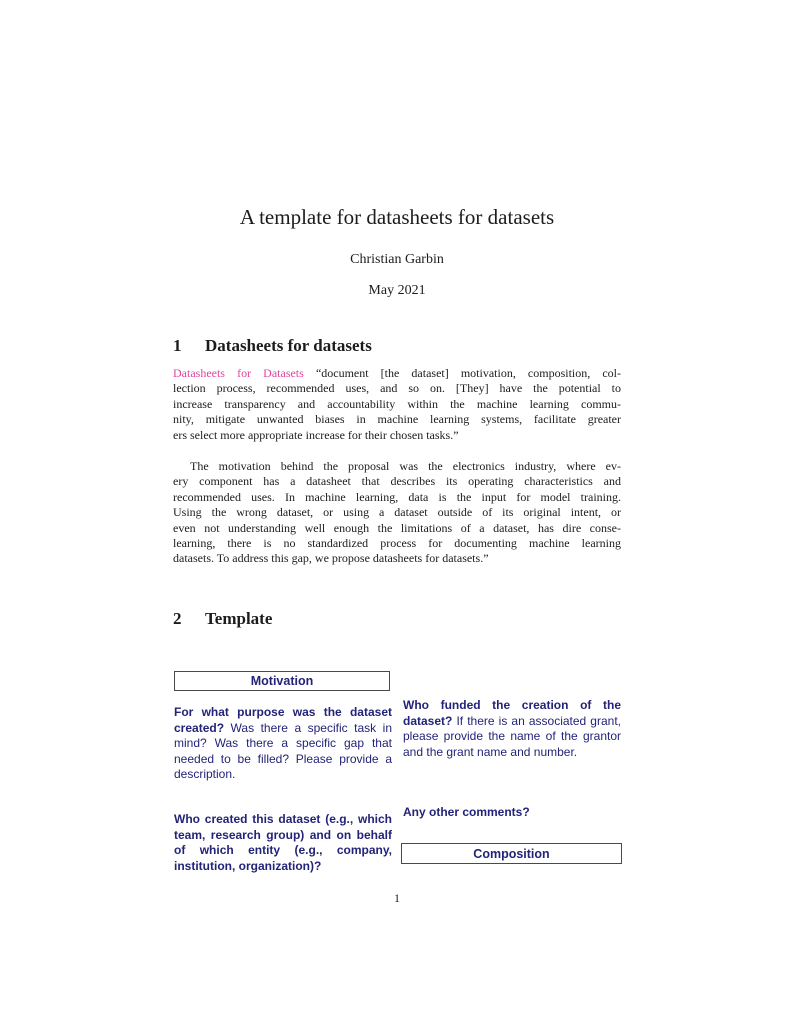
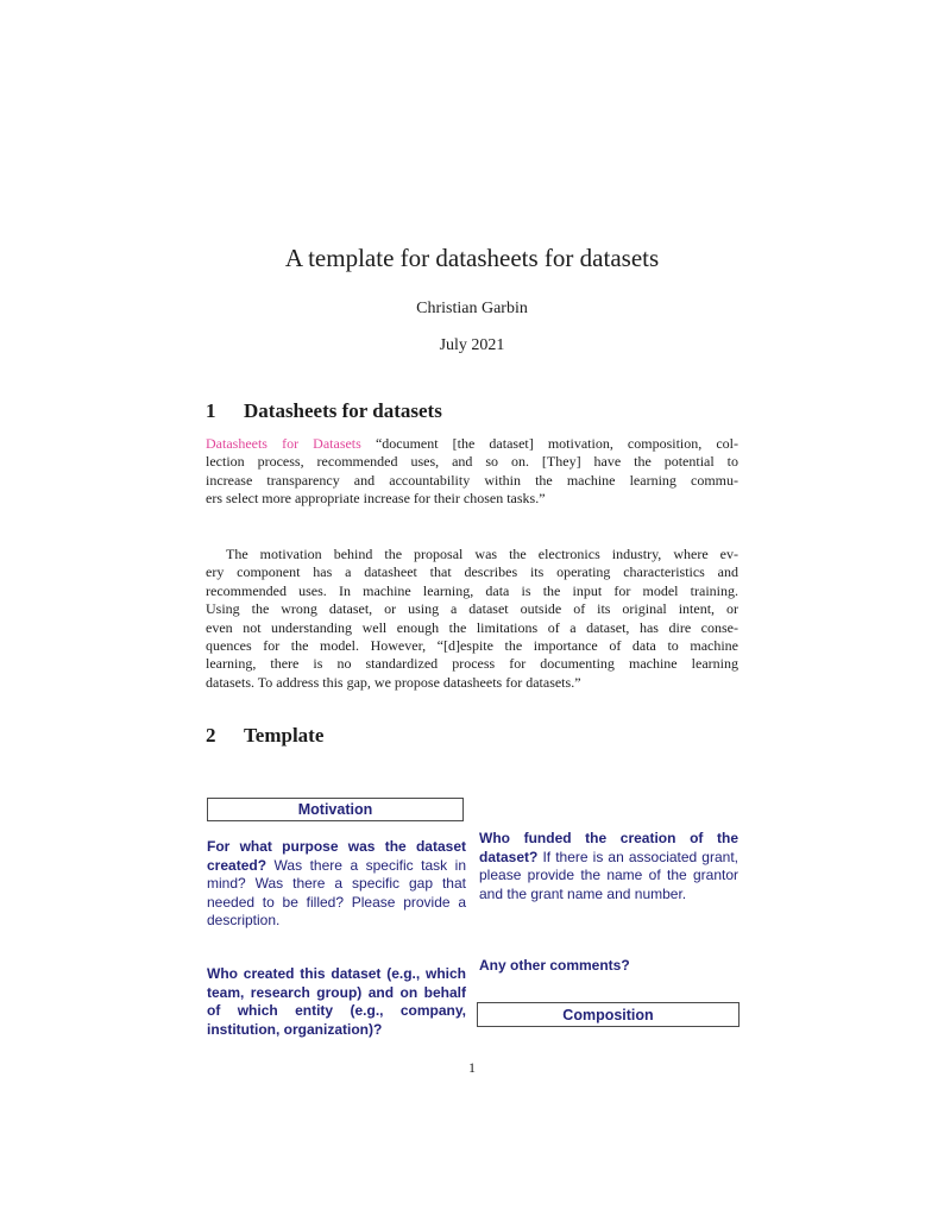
  A template for datasheets for datasets
  Christian Garbin
- May 2021
+ July 2021
  1 Datasheets for datasets
  Datasheets for Datasets “document [the dataset] motivation, composition, col-
  lection process, recommended uses, and so on. [They] have the potential to
  increase transparency and accountability within the machine learning commu-
- nity, mitigate unwanted biases in machine learning systems, facilitate greater
  ers select more appropriate increase for their chosen tasks.”
  The motivation behind the proposal was the electronics industry, where ev-
  ery component has a datasheet that describes its operating characteristics and
  recommended uses. In machine learning, data is the input for model training.
  Using the wrong dataset, or using a dataset outside of its original intent, or
  even not understanding well enough the limitations of a dataset, has dire conse-
+ quences for the model. However, “[d]espite the importance of data to machine
  learning, there is no standardized process for documenting machine learning
  datasets. To address this gap, we propose datasheets for datasets.”
  2 Template
  Motivation
  For what purpose was the dataset created? Was there a specific task in mind? Was there a specific gap that needed to be filled? Please provide a description.
  Who created this dataset (e.g., which team, research group) and on behalf of which entity (e.g., company, institution, organization)?
  Who funded the creation of the dataset? If there is an associated grant, please provide the name of the grantor and the grant name and number.
  Any other comments?
  Composition
  1
